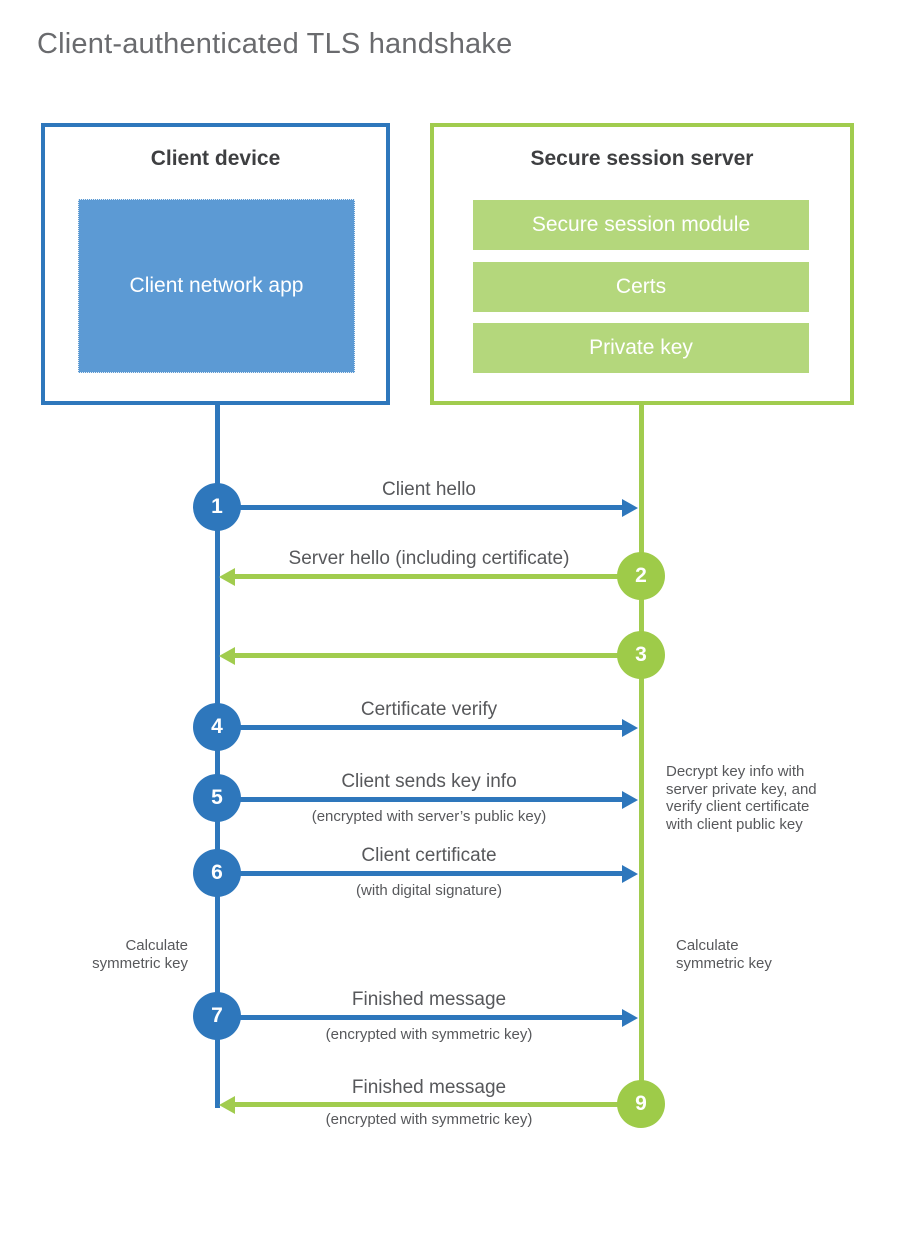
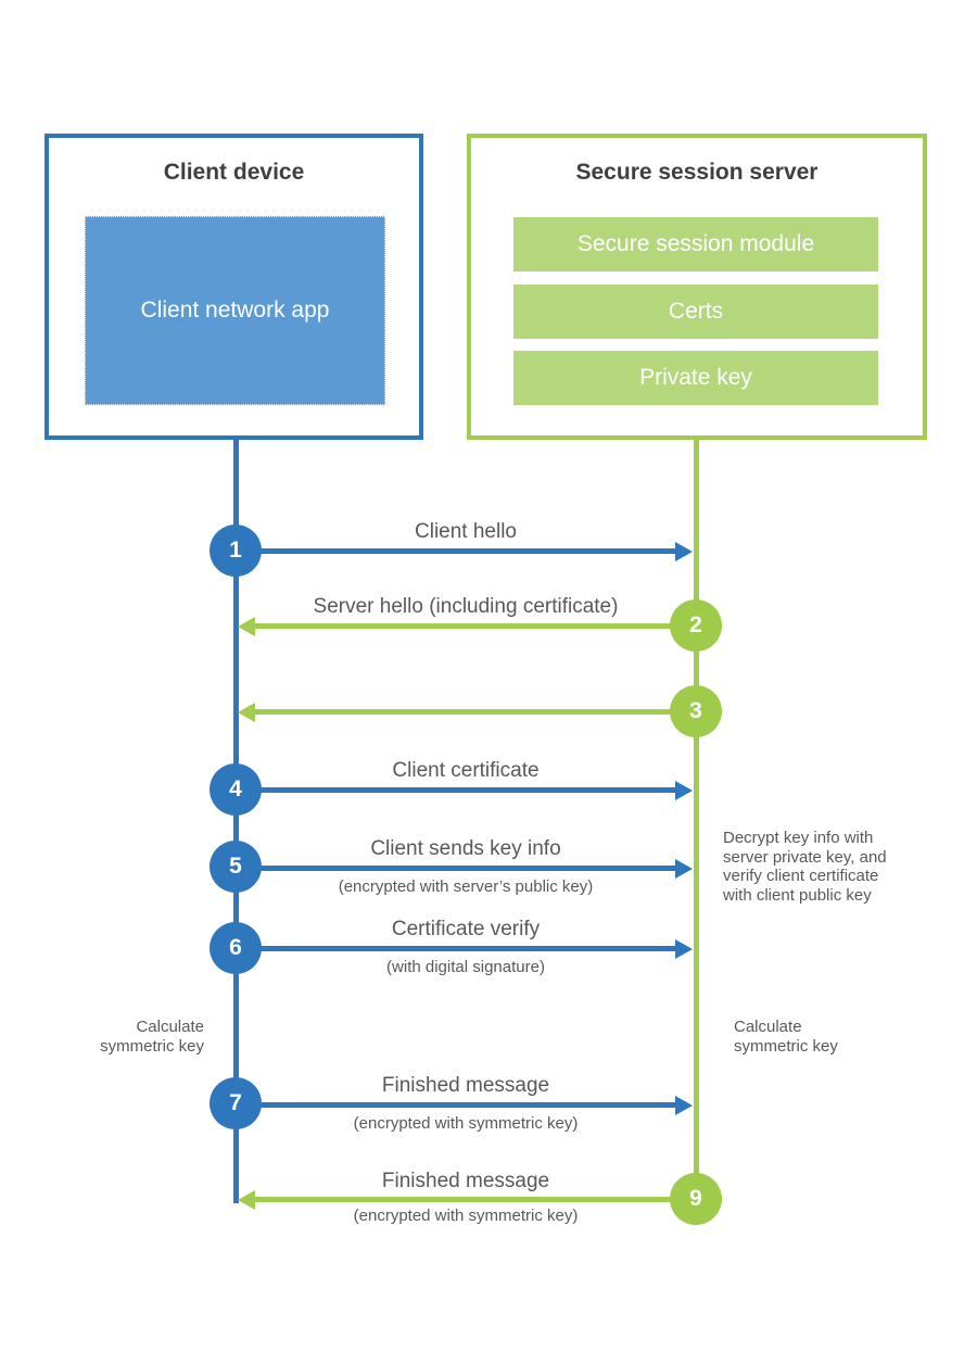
- Client-authenticated TLS handshake
  Client device
  Client network app
  Secure session server
  Secure session module
  Certs
  Private key
  1
  Client hello
  2
  Server hello (including certificate)
  3
  4
- Certificate verify
+ Client certificate
  5
  Client sends key info
  (encrypted with server’s public key)
  6
- Client certificate
+ Certificate verify
  (with digital signature)
  7
  Finished message
  (encrypted with symmetric key)
  9
  Finished message
  (encrypted with symmetric key)
  Decrypt key info with
  server private key, and
  verify client certificate
  with client public key
  Calculate
  symmetric key
  Calculate
  symmetric key
